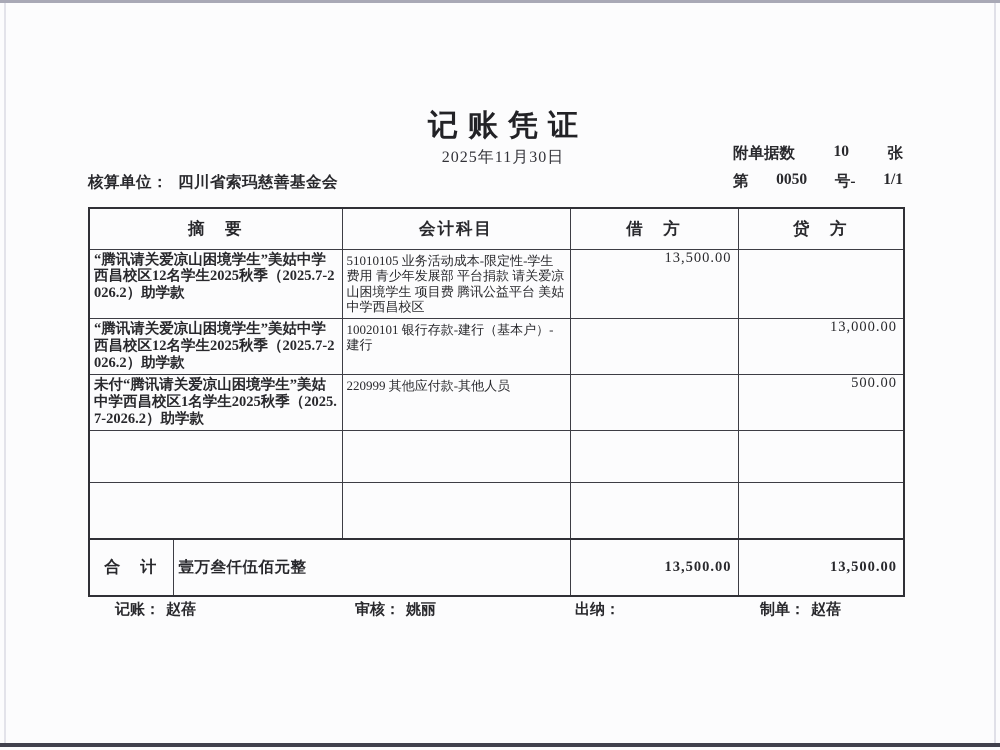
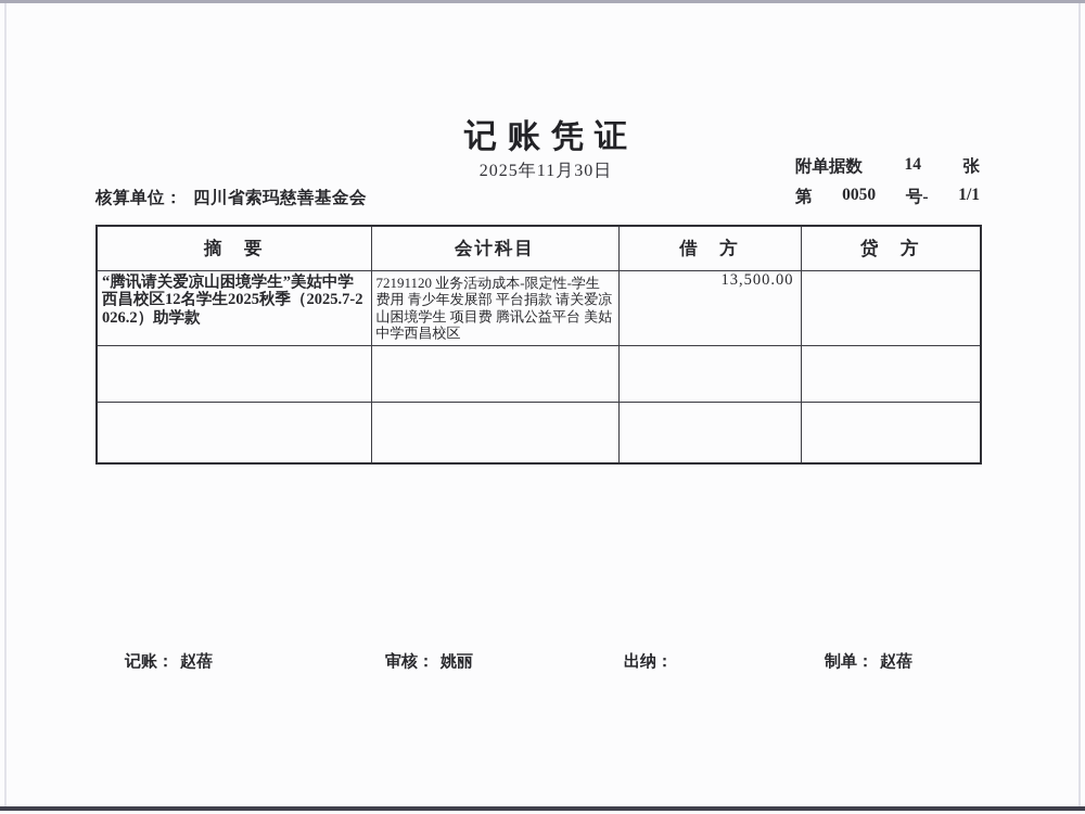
  记账凭证
  2025年11月30日
  附单据数
- 10
+ 14
  张
  第
  0050
  号-
  1/1
  核算单位： 四川省索玛慈善基金会
  摘 要	会计科目	借 方	贷 方
- “腾讯请关爱凉山困境学生”美姑中学西昌校区12名学生2025秋季（2025.7-2026.2）助学款	51010105 业务活动成本-限定性-学生费用 青少年发展部 平台捐款 请关爱凉山困境学生 项目费 腾讯公益平台 美姑中学西昌校区	13,500.00
+ “腾讯请关爱凉山困境学生”美姑中学西昌校区12名学生2025秋季（2025.7-2026.2）助学款	72191120 业务活动成本-限定性-学生费用 青少年发展部 平台捐款 请关爱凉山困境学生 项目费 腾讯公益平台 美姑中学西昌校区	13,500.00
- “腾讯请关爱凉山困境学生”美姑中学西昌校区12名学生2025秋季（2025.7-2026.2）助学款	10020101 银行存款-建行（基本户）-建行		13,000.00
- 未付“腾讯请关爱凉山困境学生”美姑中学西昌校区1名学生2025秋季（2025.7-2026.2）助学款	220999 其他应付款-其他人员		500.00
- 合 计	壹万叁仟伍佰元整	13,500.00	13,500.00
  记账： 赵蓓
  审核： 姚丽
  出纳：
  制单： 赵蓓
